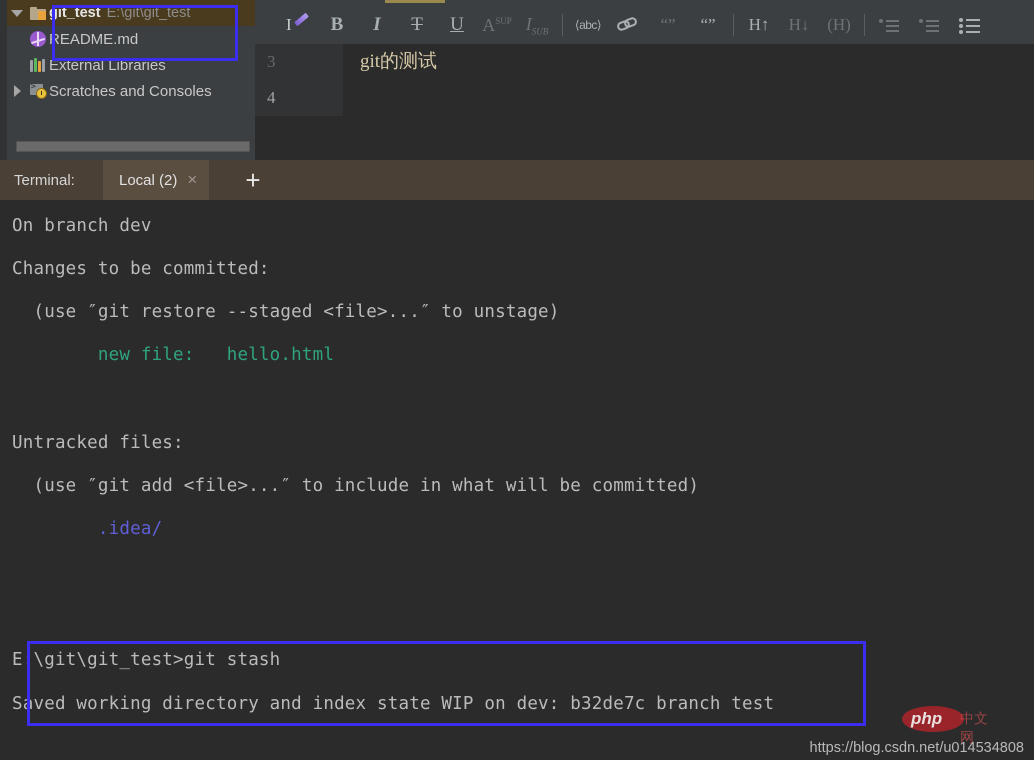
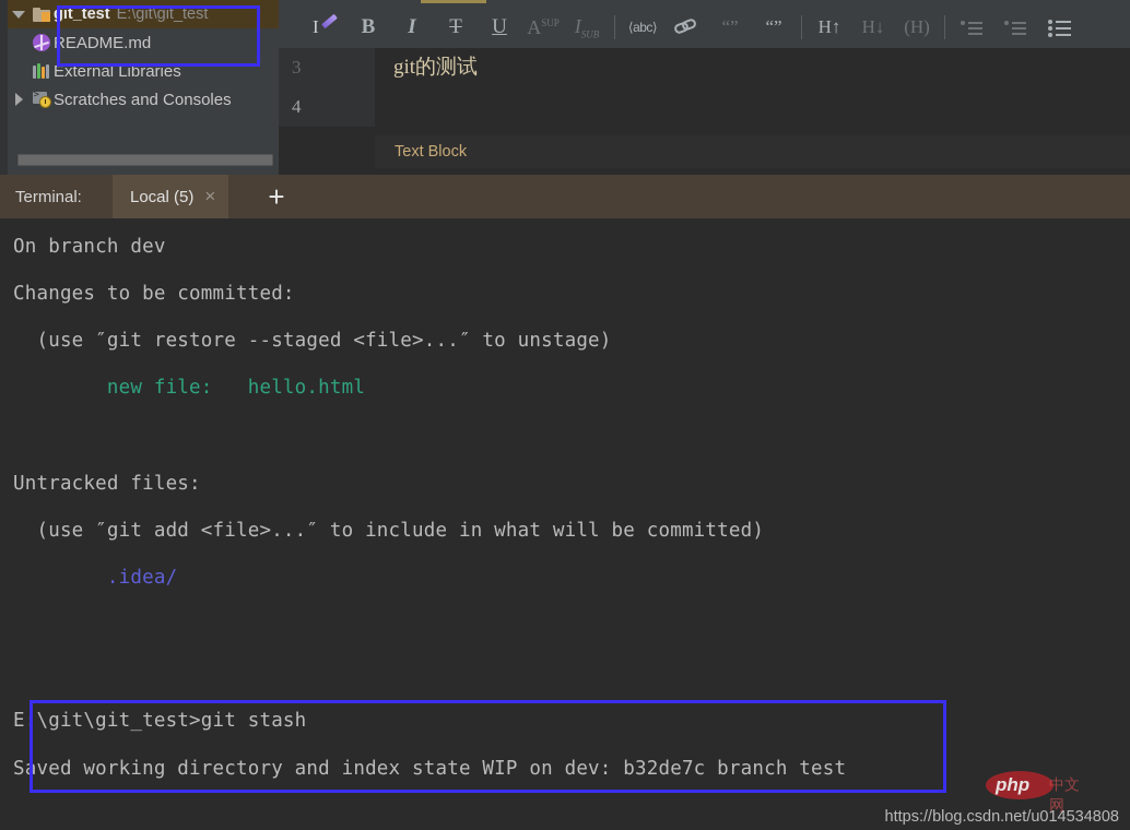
  git_test
  E:\git\git_test
  README.md
  External Libraries
  Scratches and Consoles
  I
  B
  I
  T
  U
  ASUP
  ISUB
  ⟨abc⟩
  “”
  “”
  H↑
  H↓
  (H)
  3
  4
  git的测试
+ Text Block
  Terminal:
- Local (2)
+ Local (5)
  ×
  +
  On branch dev
  Changes to be committed:
  (use ″git restore --staged <file>...″ to unstage)
  new file: hello.html
  Untracked files:
  (use ″git add <file>...″ to include in what will be committed)
  .idea/
  E:\git\git_test>git stash
  Saved working directory and index state WIP on dev: b32de7c branch test
  php
  中文网
  https://blog.csdn.net/u014534808
